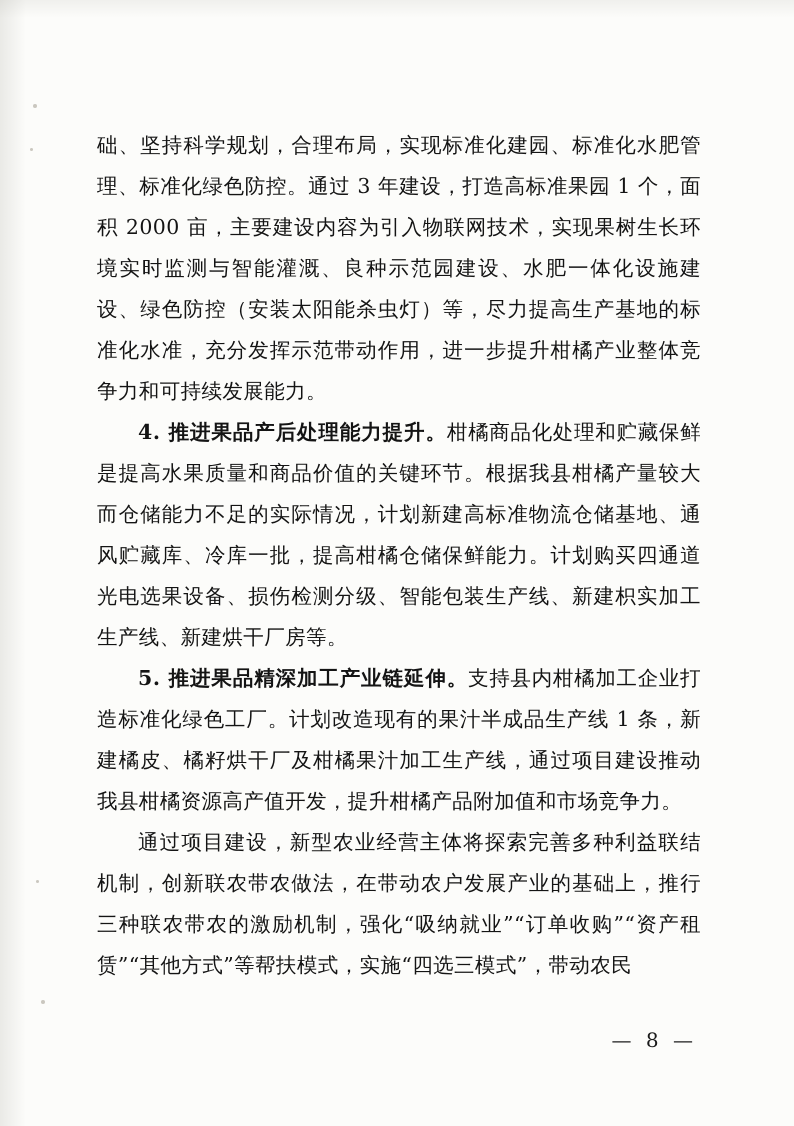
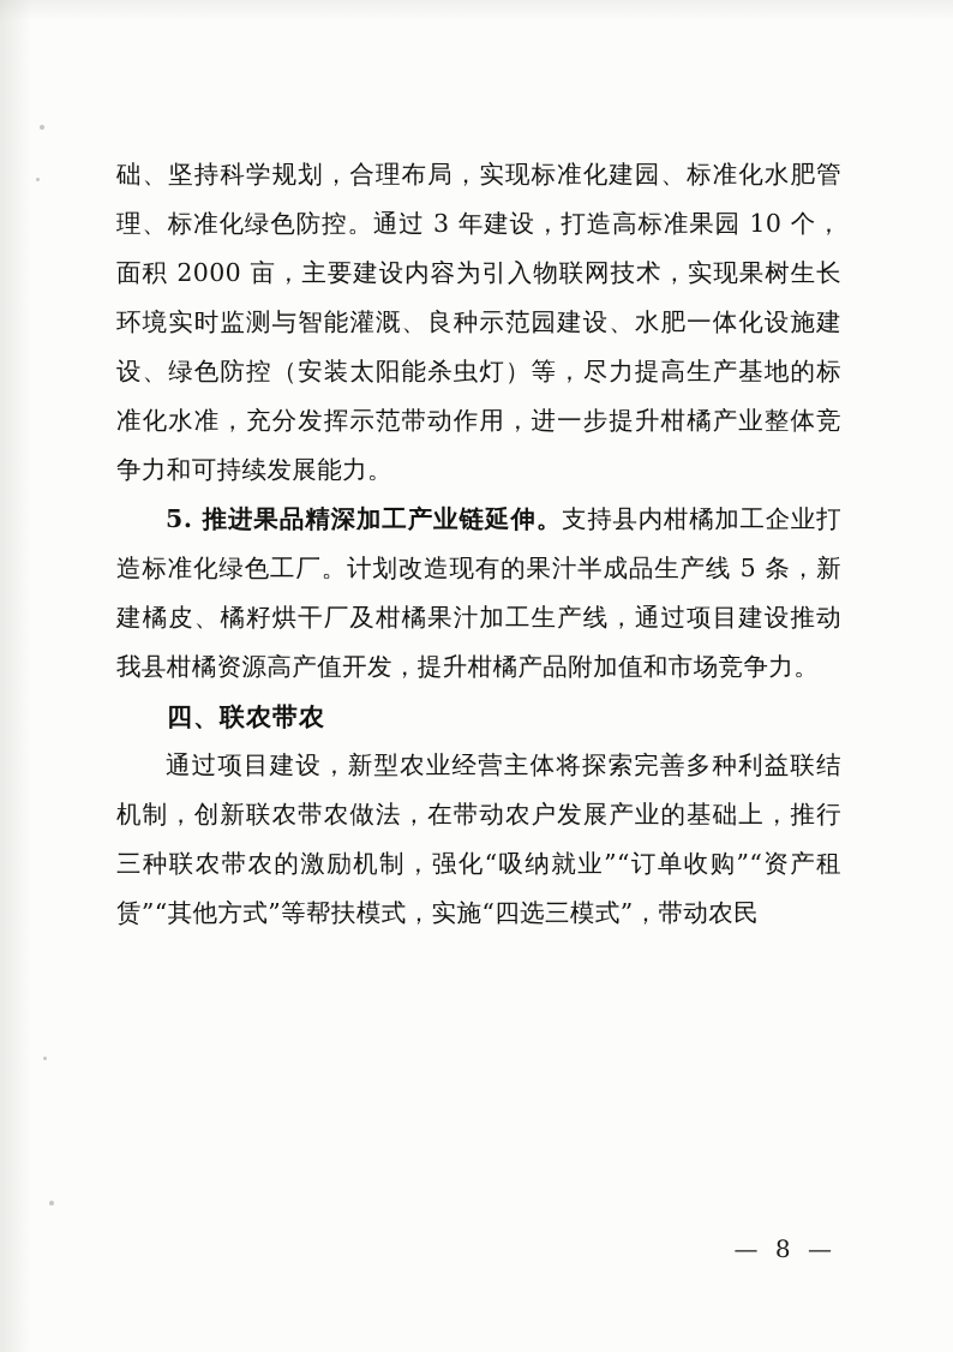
- 础、坚持科学规划，合理布局，实现标准化建园、标准化水肥管理、标准化绿色防控。通过 3 年建设，打造高标准果园 1 个，面积 2000 亩，主要建设内容为引入物联网技术，实现果树生长环境实时监测与智能灌溉、良种示范园建设、水肥一体化设施建设、绿色防控（安装太阳能杀虫灯）等，尽力提高生产基地的标准化水准，充分发挥示范带动作用，进一步提升柑橘产业整体竞争力和可持续发展能力。
+ 础、坚持科学规划，合理布局，实现标准化建园、标准化水肥管理、标准化绿色防控。通过 3 年建设，打造高标准果园 10 个，面积 2000 亩，主要建设内容为引入物联网技术，实现果树生长环境实时监测与智能灌溉、良种示范园建设、水肥一体化设施建设、绿色防控（安装太阳能杀虫灯）等，尽力提高生产基地的标准化水准，充分发挥示范带动作用，进一步提升柑橘产业整体竞争力和可持续发展能力。
- 4. 推进果品产后处理能力提升。柑橘商品化处理和贮藏保鲜是提高水果质量和商品价值的关键环节。根据我县柑橘产量较大而仓储能力不足的实际情况，计划新建高标准物流仓储基地、通风贮藏库、冷库一批，提高柑橘仓储保鲜能力。计划购买四通道光电选果设备、损伤检测分级、智能包装生产线、新建枳实加工生产线、新建烘干厂房等。
- 5. 推进果品精深加工产业链延伸。支持县内柑橘加工企业打造标准化绿色工厂。计划改造现有的果汁半成品生产线 1 条，新建橘皮、橘籽烘干厂及柑橘果汁加工生产线，通过项目建设推动我县柑橘资源高产值开发，提升柑橘产品附加值和市场竞争力。
+ 5. 推进果品精深加工产业链延伸。支持县内柑橘加工企业打造标准化绿色工厂。计划改造现有的果汁半成品生产线 5 条，新建橘皮、橘籽烘干厂及柑橘果汁加工生产线，通过项目建设推动我县柑橘资源高产值开发，提升柑橘产品附加值和市场竞争力。
+ 四、联农带农
  通过项目建设，新型农业经营主体将探索完善多种利益联结机制，创新联农带农做法，在带动农户发展产业的基础上，推行三种联农带农的激励机制，强化“吸纳就业”“订单收购”“资产租赁”“其他方式”等帮扶模式，实施“四选三模式”，带动农民
  — 8 —
